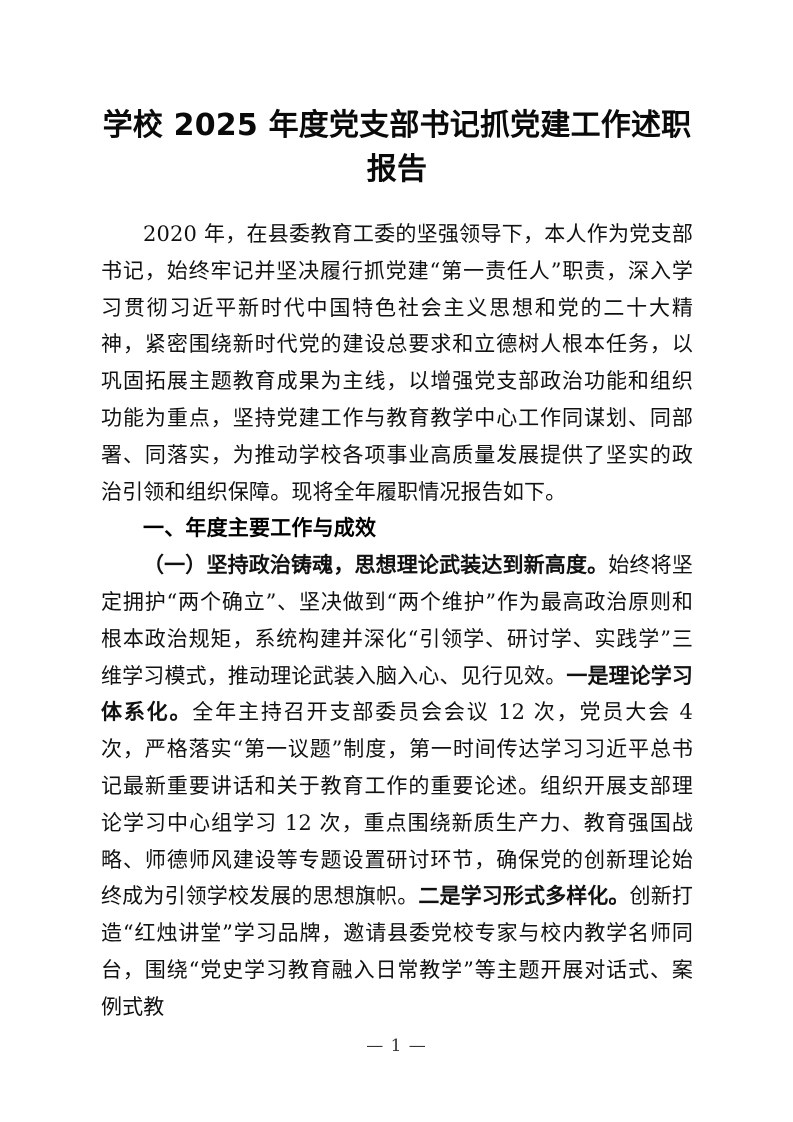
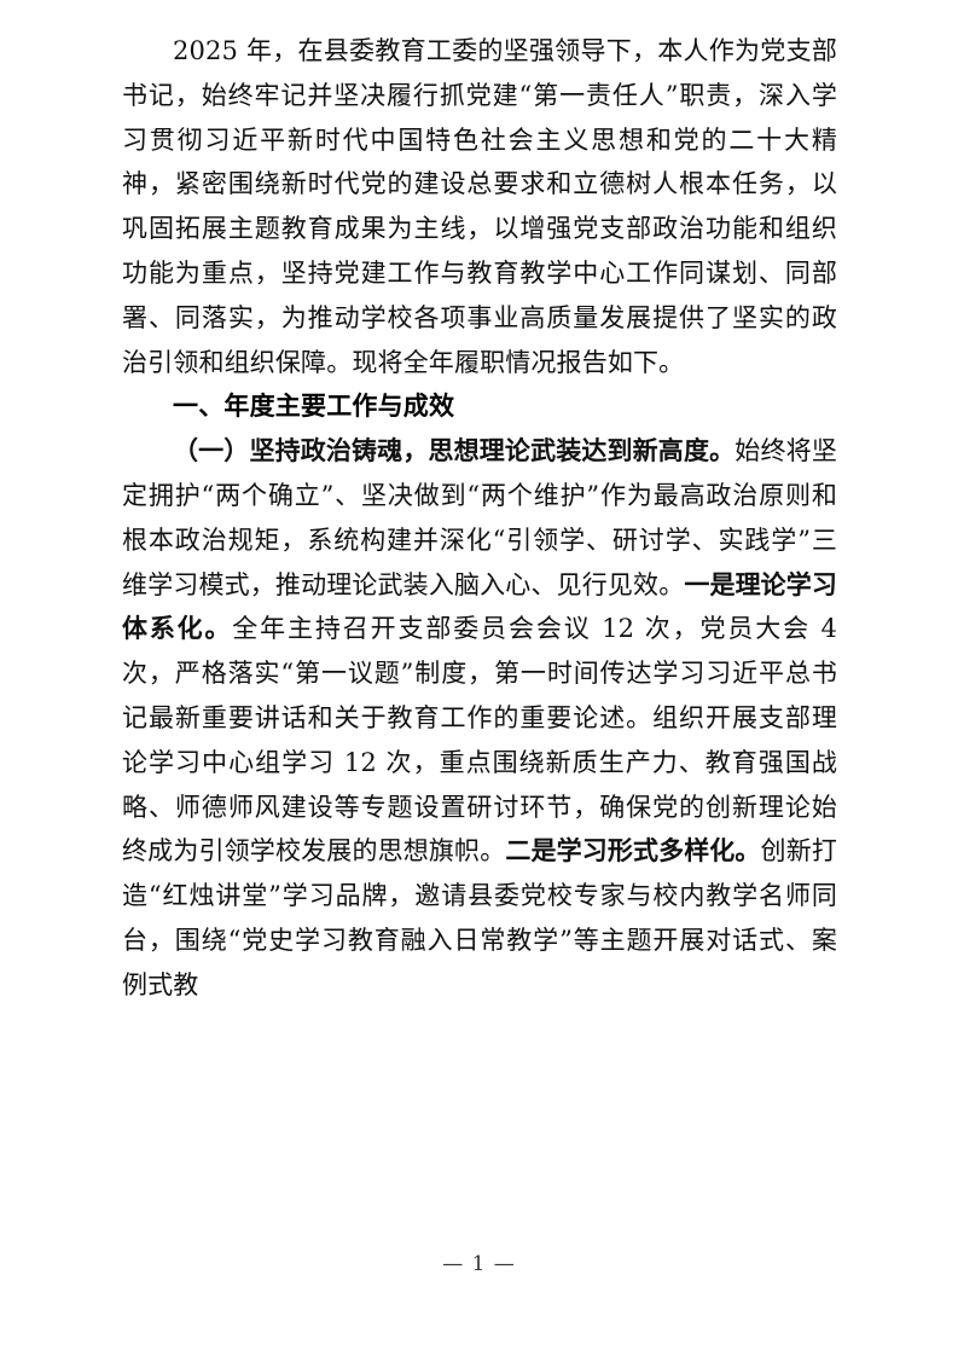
- 学校 2025 年度党支部书记抓党建工作述职报告
- 2020 年，在县委教育工委的坚强领导下，本人作为党支部书记，始终牢记并坚决履行抓党建“第一责任人”职责，深入学习贯彻习近平新时代中国特色社会主义思想和党的二十大精神，紧密围绕新时代党的建设总要求和立德树人根本任务，以巩固拓展主题教育成果为主线，以增强党支部政治功能和组织功能为重点，坚持党建工作与教育教学中心工作同谋划、同部署、同落实，为推动学校各项事业高质量发展提供了坚实的政治引领和组织保障。现将全年履职情况报告如下。
+ 2025 年，在县委教育工委的坚强领导下，本人作为党支部书记，始终牢记并坚决履行抓党建“第一责任人”职责，深入学习贯彻习近平新时代中国特色社会主义思想和党的二十大精神，紧密围绕新时代党的建设总要求和立德树人根本任务，以巩固拓展主题教育成果为主线，以增强党支部政治功能和组织功能为重点，坚持党建工作与教育教学中心工作同谋划、同部署、同落实，为推动学校各项事业高质量发展提供了坚实的政治引领和组织保障。现将全年履职情况报告如下。
  一、年度主要工作与成效
  （一）坚持政治铸魂，思想理论武装达到新高度。始终将坚定拥护“两个确立”、坚决做到“两个维护”作为最高政治原则和根本政治规矩，系统构建并深化“引领学、研讨学、实践学”三维学习模式，推动理论武装入脑入心、见行见效。一是理论学习体系化。全年主持召开支部委员会会议 12 次，党员大会 4 次，严格落实“第一议题”制度，第一时间传达学习习近平总书记最新重要讲话和关于教育工作的重要论述。组织开展支部理论学习中心组学习 12 次，重点围绕新质生产力、教育强国战略、师德师风建设等专题设置研讨环节，确保党的创新理论始终成为引领学校发展的思想旗帜。二是学习形式多样化。创新打造“红烛讲堂”学习品牌，邀请县委党校专家与校内教学名师同台，围绕“党史学习教育融入日常教学”等主题开展对话式、案例式教
  — 1 —
